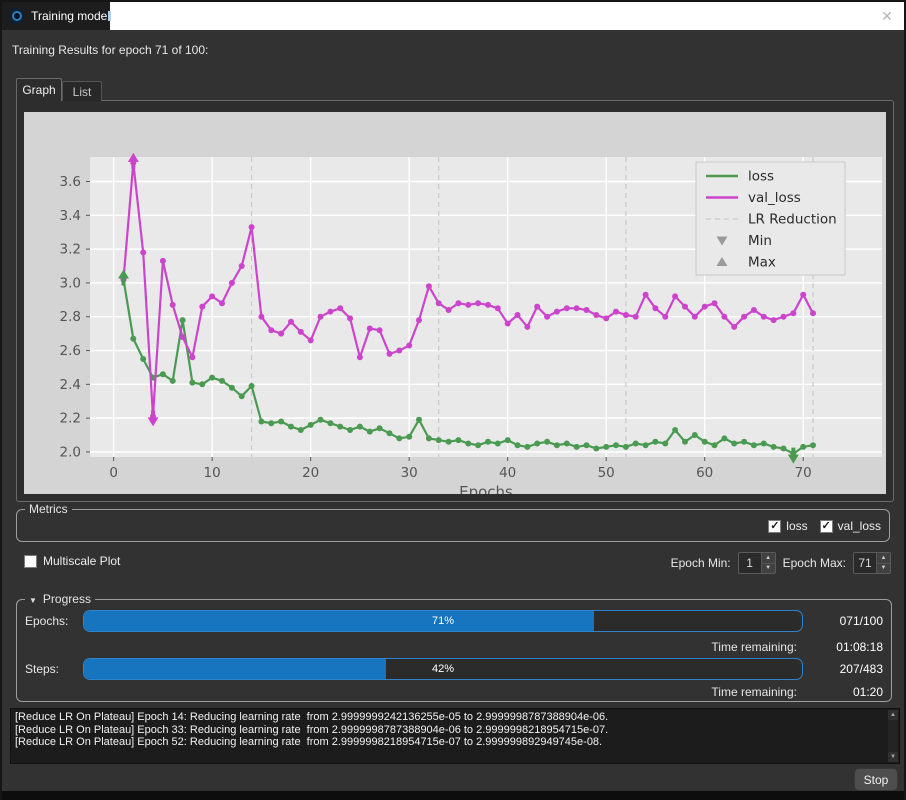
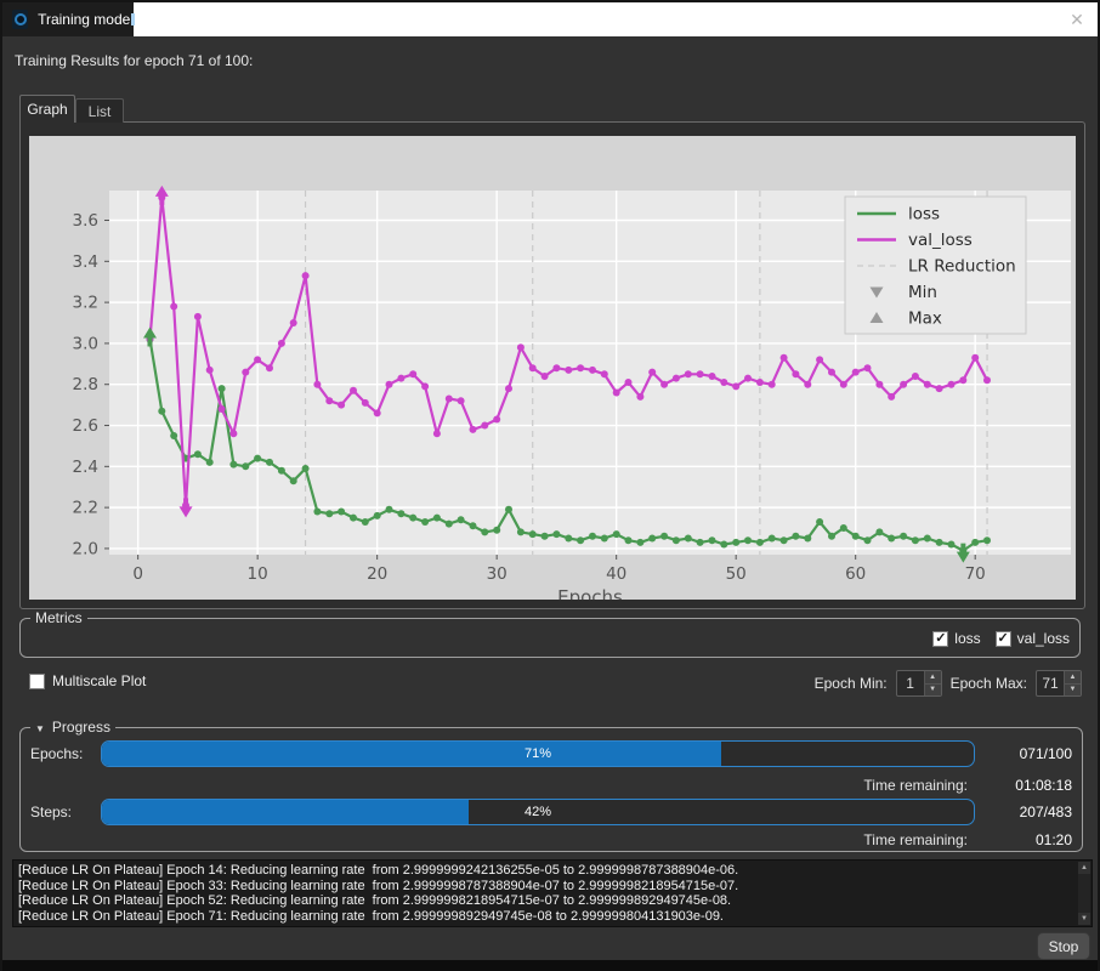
  Training mode
  ✕
  Training Results for epoch 71 of 100:
  Graph
  List
  0
  10
  20
  30
  40
  50
  60
  70
  2.0
  2.2
  2.4
  2.6
  2.8
  3.0
  3.2
  3.4
  3.6
  Epochs
  loss
  val_loss
  LR Reduction
  Min
  Max
  Metrics
  ✓
  loss
  ✓
  val_loss
  Multiscale Plot
  Epoch Min:
  1
  Epoch Max:
  71
  ▼ Progress
  Epochs:
  71%
  071/100
  Time remaining:
  01:08:18
  Steps:
  42%
  207/483
  Time remaining:
  01:20
  [Reduce LR On Plateau] Epoch 14: Reducing learning rate from 2.9999999242136255e-05 to 2.9999998787388904e-06.
- [Reduce LR On Plateau] Epoch 33: Reducing learning rate from 2.9999998787388904e-06 to 2.9999998218954715e-07.
+ [Reduce LR On Plateau] Epoch 33: Reducing learning rate from 2.9999998787388904e-07 to 2.9999998218954715e-07.
  [Reduce LR On Plateau] Epoch 52: Reducing learning rate from 2.9999998218954715e-07 to 2.999999892949745e-08.
+ [Reduce LR On Plateau] Epoch 71: Reducing learning rate from 2.999999892949745e-08 to 2.999999804131903e-09.
  Stop
